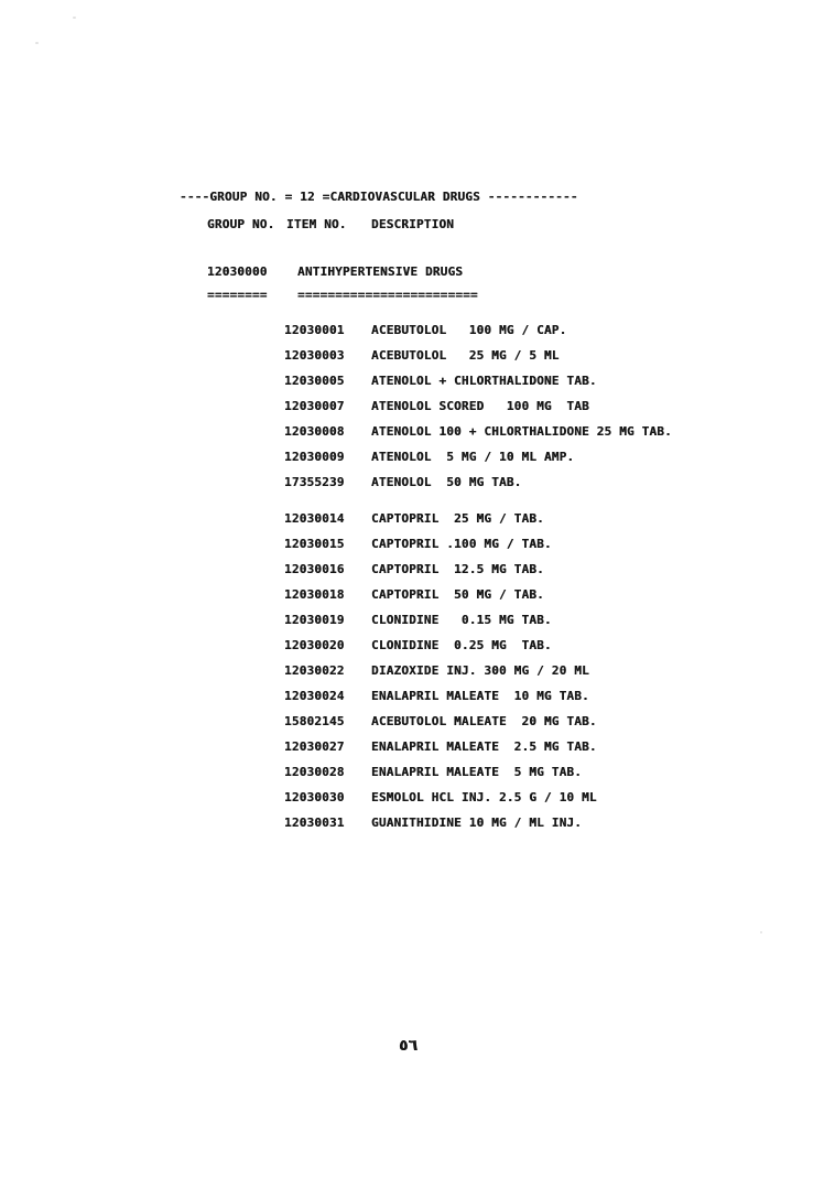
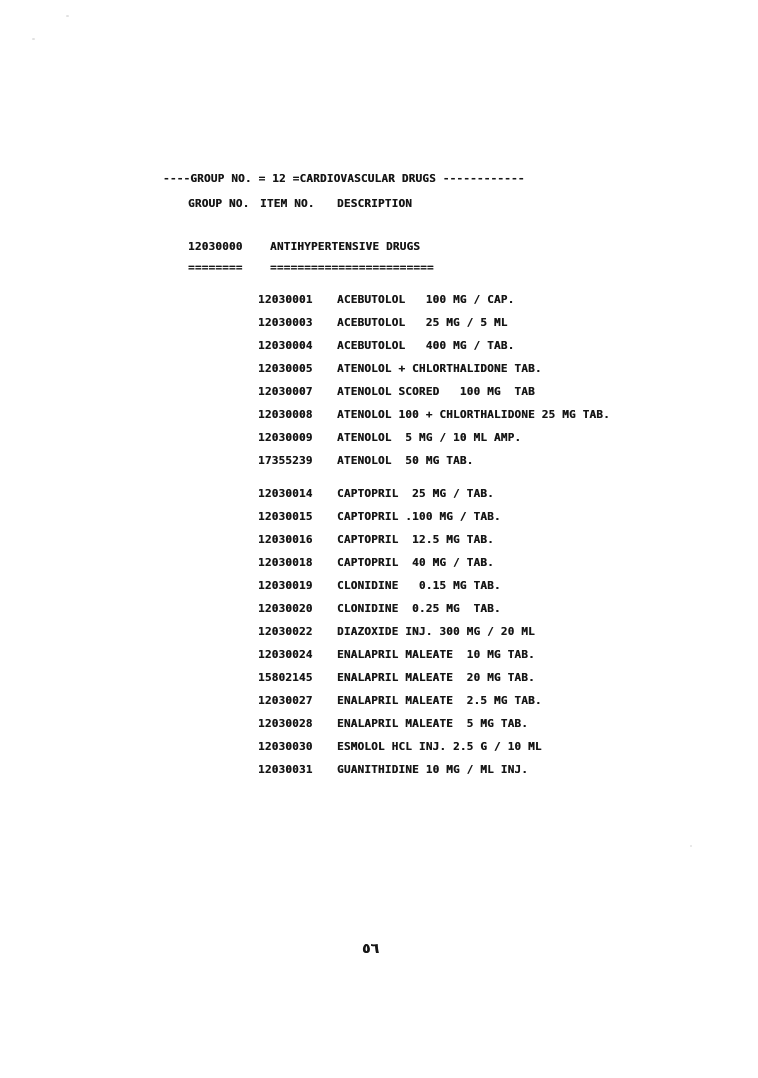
  ----GROUP NO. = 12 =CARDIOVASCULAR DRUGS ------------
  GROUP NO.
  ITEM NO.
  DESCRIPTION
  12030000
  ANTIHYPERTENSIVE DRUGS
  ========
  ========================
  12030001
  ACEBUTOLOL 100 MG / CAP.
  12030003
  ACEBUTOLOL 25 MG / 5 ML
+ 12030004
+ ACEBUTOLOL 400 MG / TAB.
  12030005
  ATENOLOL + CHLORTHALIDONE TAB.
  12030007
  ATENOLOL SCORED 100 MG TAB
  12030008
  ATENOLOL 100 + CHLORTHALIDONE 25 MG TAB.
  12030009
  ATENOLOL 5 MG / 10 ML AMP.
  17355239
  ATENOLOL 50 MG TAB.
  12030014
  CAPTOPRIL 25 MG / TAB.
  12030015
  CAPTOPRIL .100 MG / TAB.
  12030016
  CAPTOPRIL 12.5 MG TAB.
  12030018
- CAPTOPRIL 50 MG / TAB.
+ CAPTOPRIL 40 MG / TAB.
  12030019
  CLONIDINE 0.15 MG TAB.
  12030020
  CLONIDINE 0.25 MG TAB.
  12030022
  DIAZOXIDE INJ. 300 MG / 20 ML
  12030024
  ENALAPRIL MALEATE 10 MG TAB.
  15802145
- ACEBUTOLOL MALEATE 20 MG TAB.
+ ENALAPRIL MALEATE 20 MG TAB.
  12030027
  ENALAPRIL MALEATE 2.5 MG TAB.
  12030028
  ENALAPRIL MALEATE 5 MG TAB.
  12030030
  ESMOLOL HCL INJ. 2.5 G / 10 ML
  12030031
  GUANITHIDINE 10 MG / ML INJ.
  ٥٦
